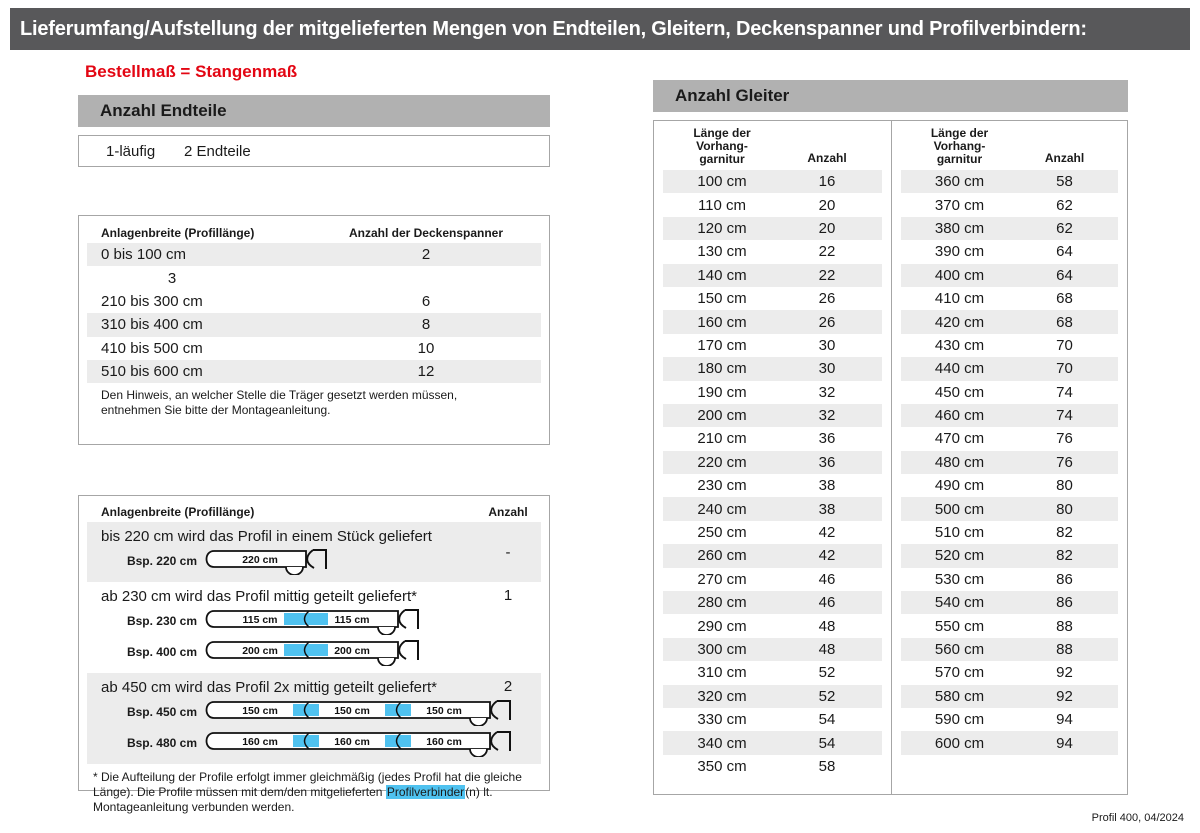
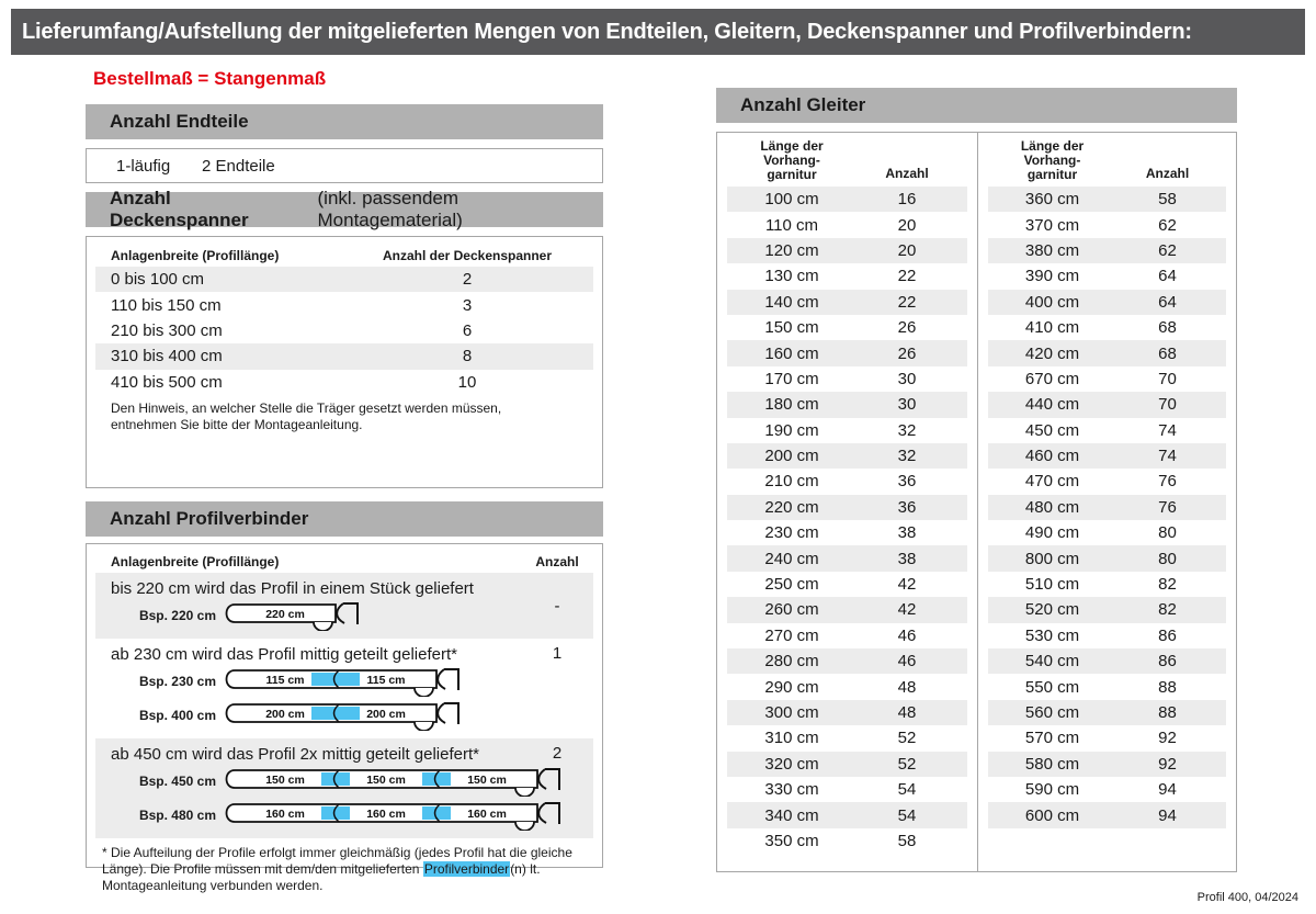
  Lieferumfang/Aufstellung der mitgelieferten Mengen von Endteilen, Gleitern, Deckenspanner und Profilverbindern:
  Bestellmaß = Stangenmaß
  Anzahl Endteile
  1-läufig
  2 Endteile
+ Anzahl Deckenspanner
+ (inkl. passendem Montagematerial)
  Anlagenbreite (Profillänge)
  Anzahl der Deckenspanner
  0 bis 100 cm
  2
+ 110 bis 150 cm
  3
  210 bis 300 cm
  6
  310 bis 400 cm
  8
  410 bis 500 cm
  10
- 510 bis 600 cm
- 12
  Den Hinweis, an welcher Stelle die Träger gesetzt werden müssen, entnehmen Sie bitte der Montageanleitung.
+ Anzahl Profilverbinder
  Anlagenbreite (Profillänge)
  Anzahl
  bis 220 cm wird das Profil in einem Stück geliefert
  -
  Bsp. 220 cm
  220 cm
  ab 230 cm wird das Profil mittig geteilt geliefert*
  1
  Bsp. 230 cm
  115 cm
  115 cm
  Bsp. 400 cm
  200 cm
  200 cm
  ab 450 cm wird das Profil 2x mittig geteilt geliefert*
  2
  Bsp. 450 cm
  150 cm
  150 cm
  150 cm
  Bsp. 480 cm
  160 cm
  160 cm
  160 cm
  * Die Aufteilung der Profile erfolgt immer gleichmäßig (jedes Profil hat die gleiche Länge). Die Profile müssen mit dem/den mitgelieferten Profilverbinder(n) lt. Montageanleitung verbunden werden.
  Anzahl Gleiter
  Länge der
  Vorhang-
  garnitur
  Anzahl
  100 cm
  16
  110 cm
  20
  120 cm
  20
  130 cm
  22
  140 cm
  22
  150 cm
  26
  160 cm
  26
  170 cm
  30
  180 cm
  30
  190 cm
  32
  200 cm
  32
  210 cm
  36
  220 cm
  36
  230 cm
  38
  240 cm
  38
  250 cm
  42
  260 cm
  42
  270 cm
  46
  280 cm
  46
  290 cm
  48
  300 cm
  48
  310 cm
  52
  320 cm
  52
  330 cm
  54
  340 cm
  54
  350 cm
  58
  Länge der
  Vorhang-
  garnitur
  Anzahl
  360 cm
  58
  370 cm
  62
  380 cm
  62
  390 cm
  64
  400 cm
  64
  410 cm
  68
  420 cm
  68
- 430 cm
+ 670 cm
  70
  440 cm
  70
  450 cm
  74
  460 cm
  74
  470 cm
  76
  480 cm
  76
  490 cm
  80
- 500 cm
+ 800 cm
  80
  510 cm
  82
  520 cm
  82
  530 cm
  86
  540 cm
  86
  550 cm
  88
  560 cm
  88
  570 cm
  92
  580 cm
  92
  590 cm
  94
  600 cm
  94
  Profil 400, 04/2024
